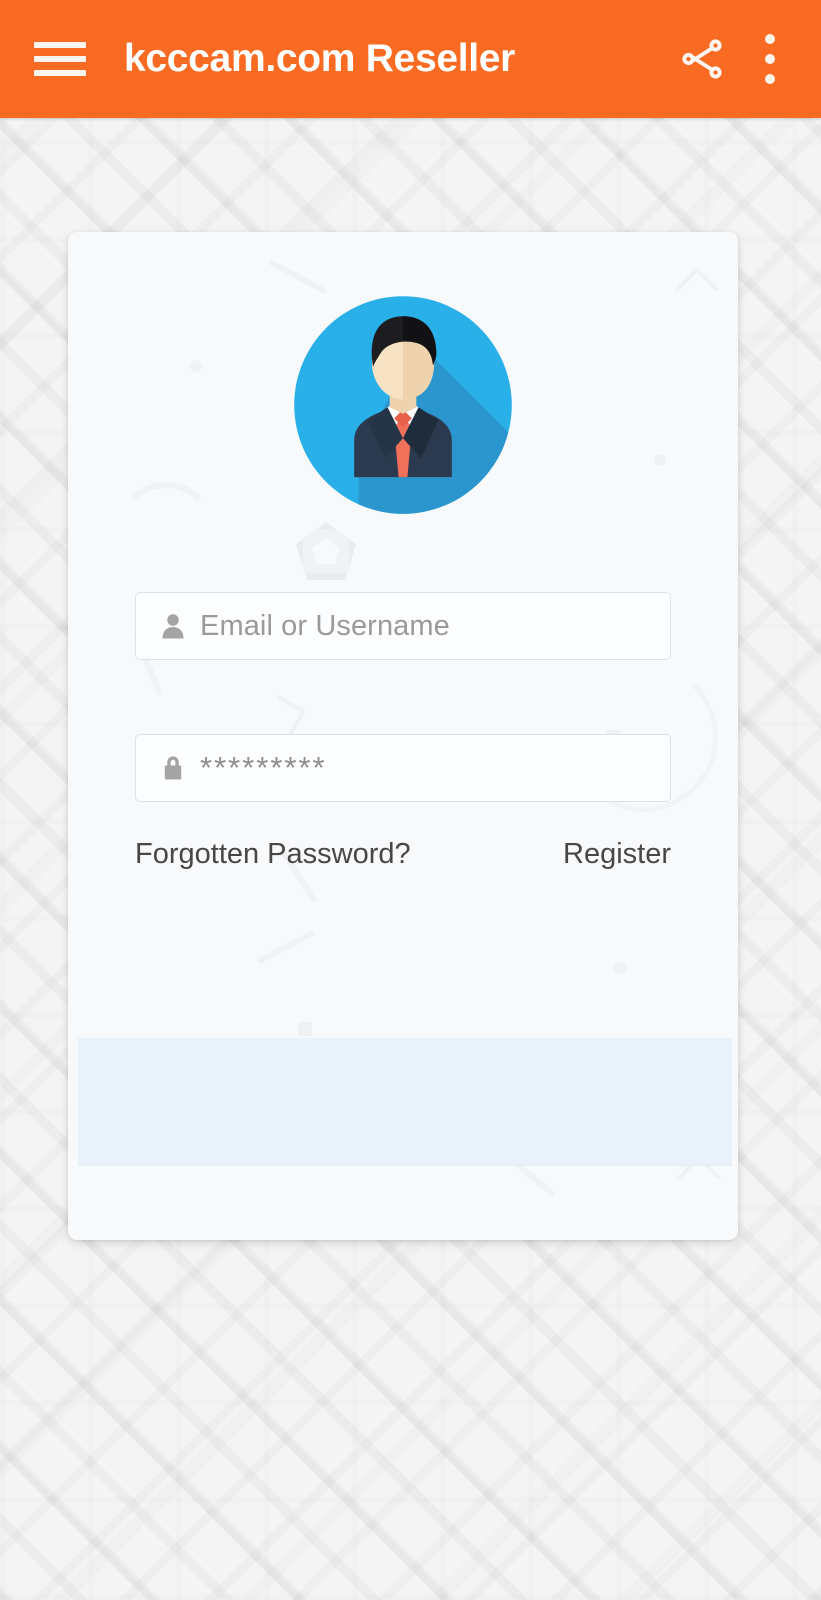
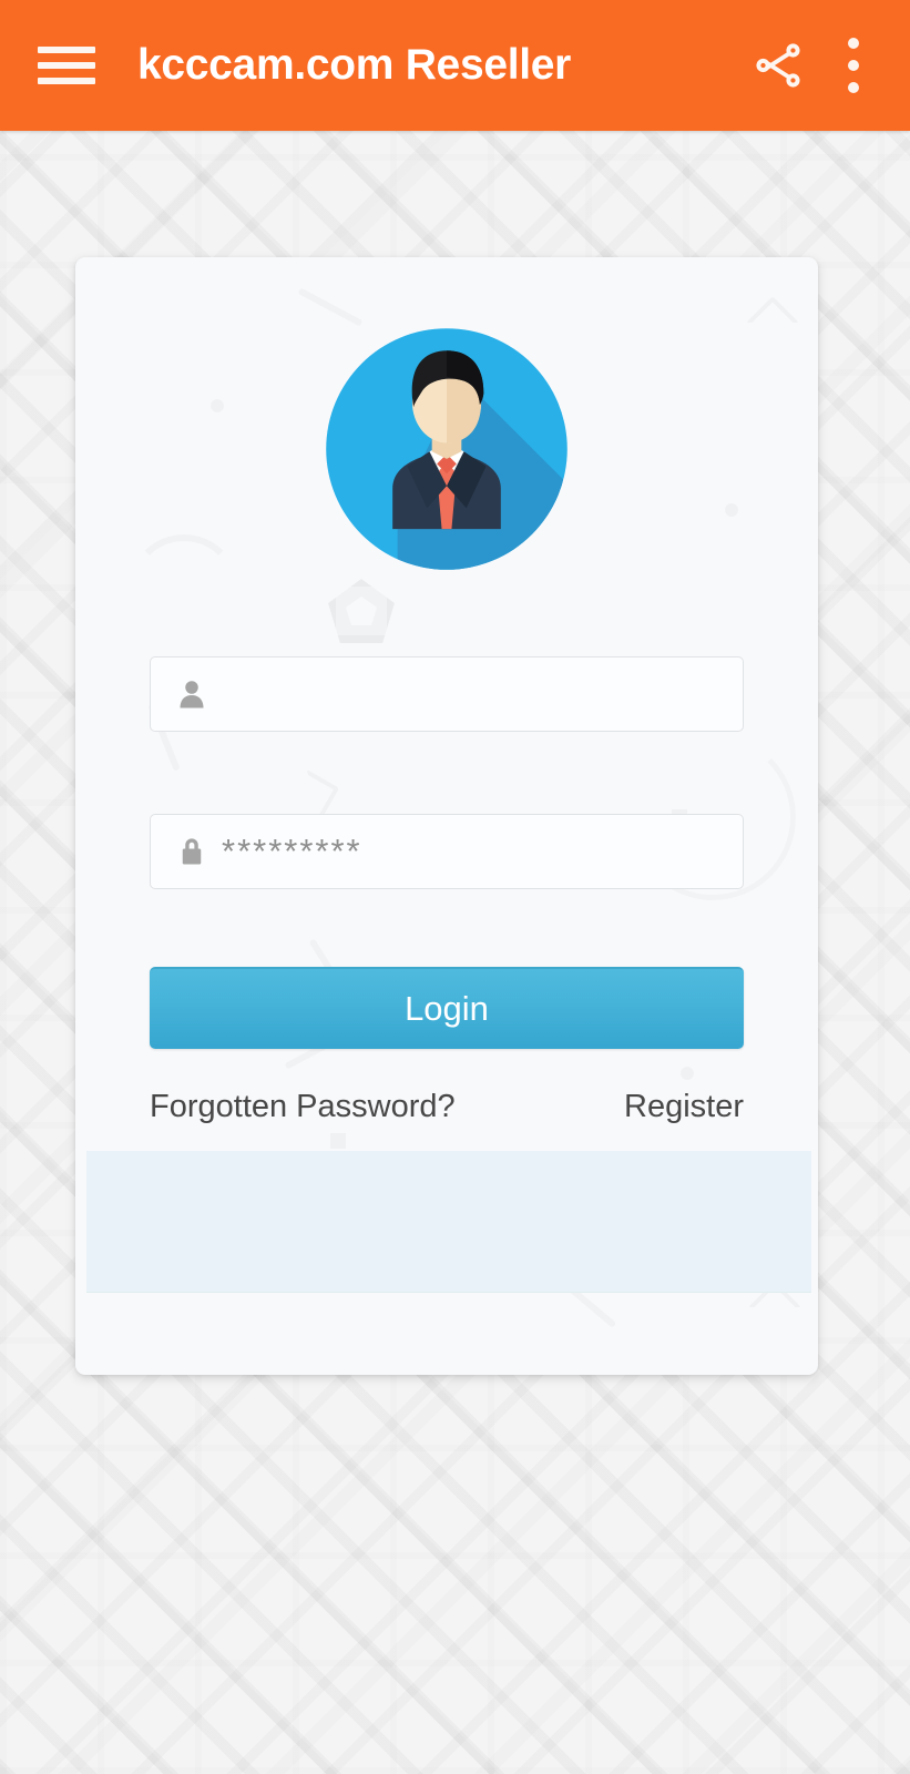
  kcccam.com Reseller
- Email or Username
  *********
+ Login
  Forgotten Password?
  Register
